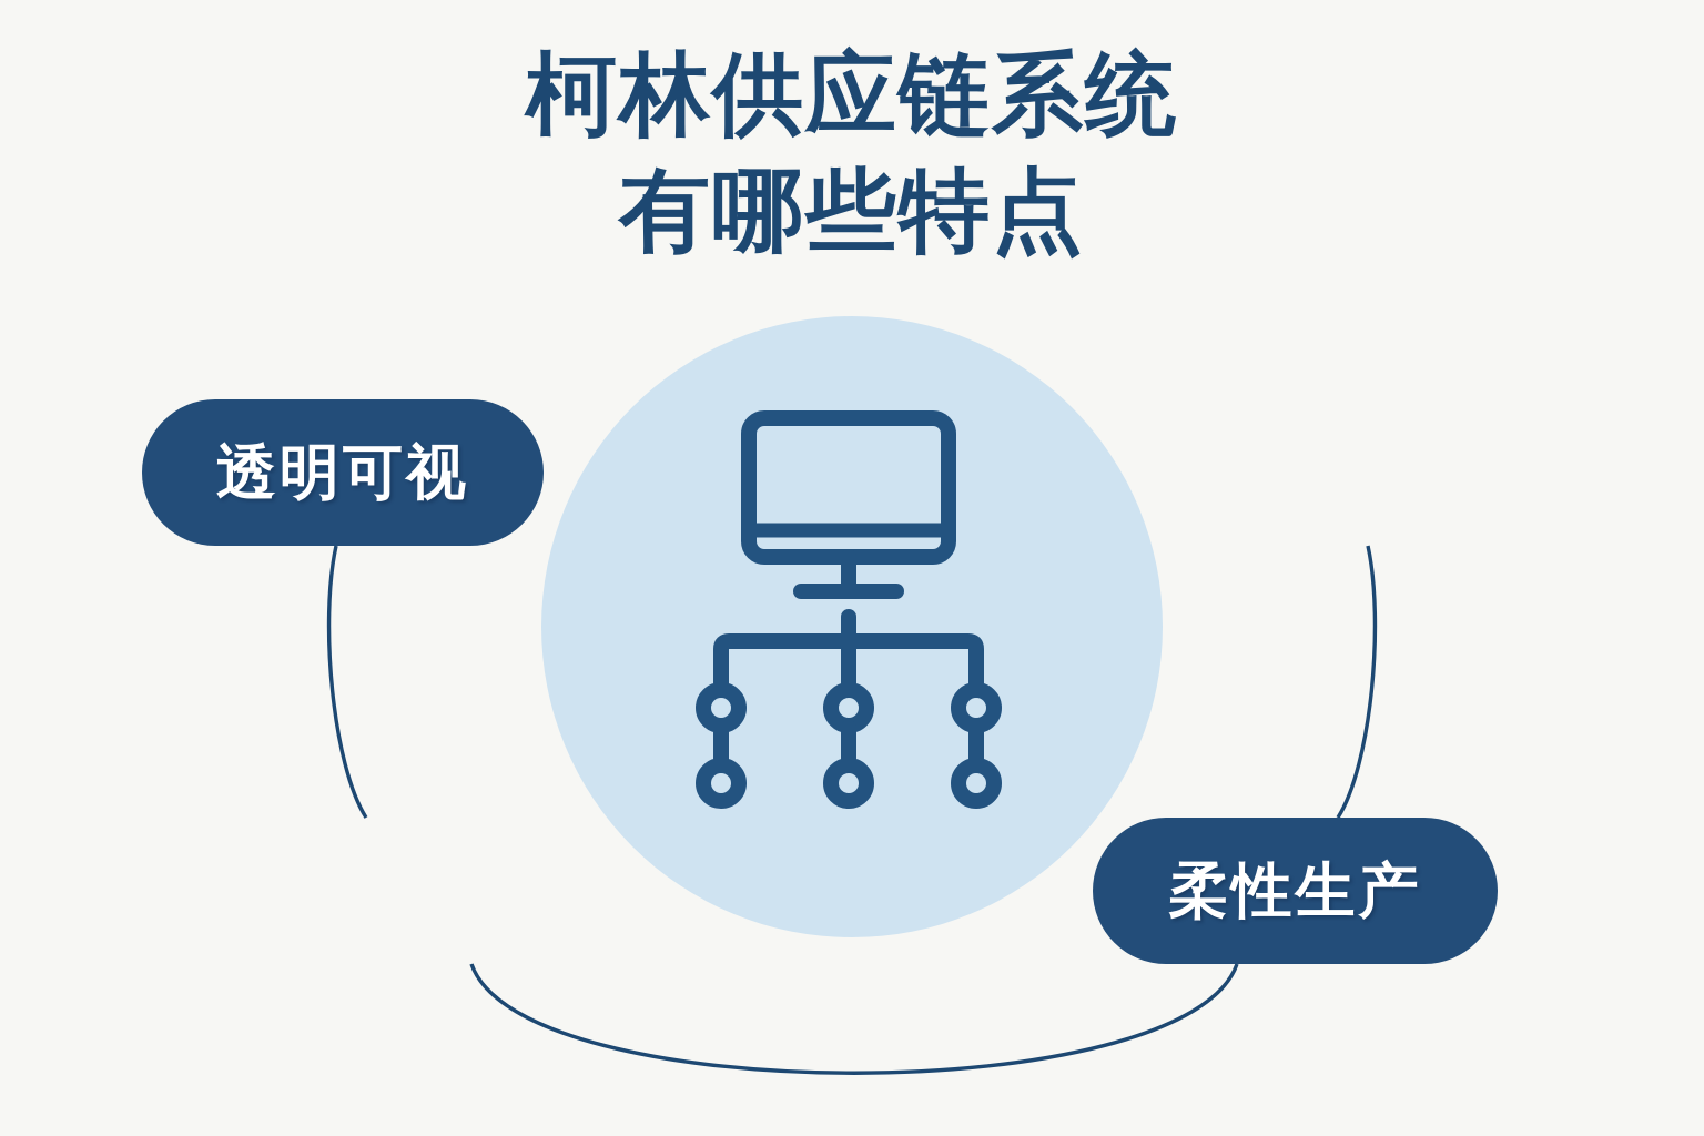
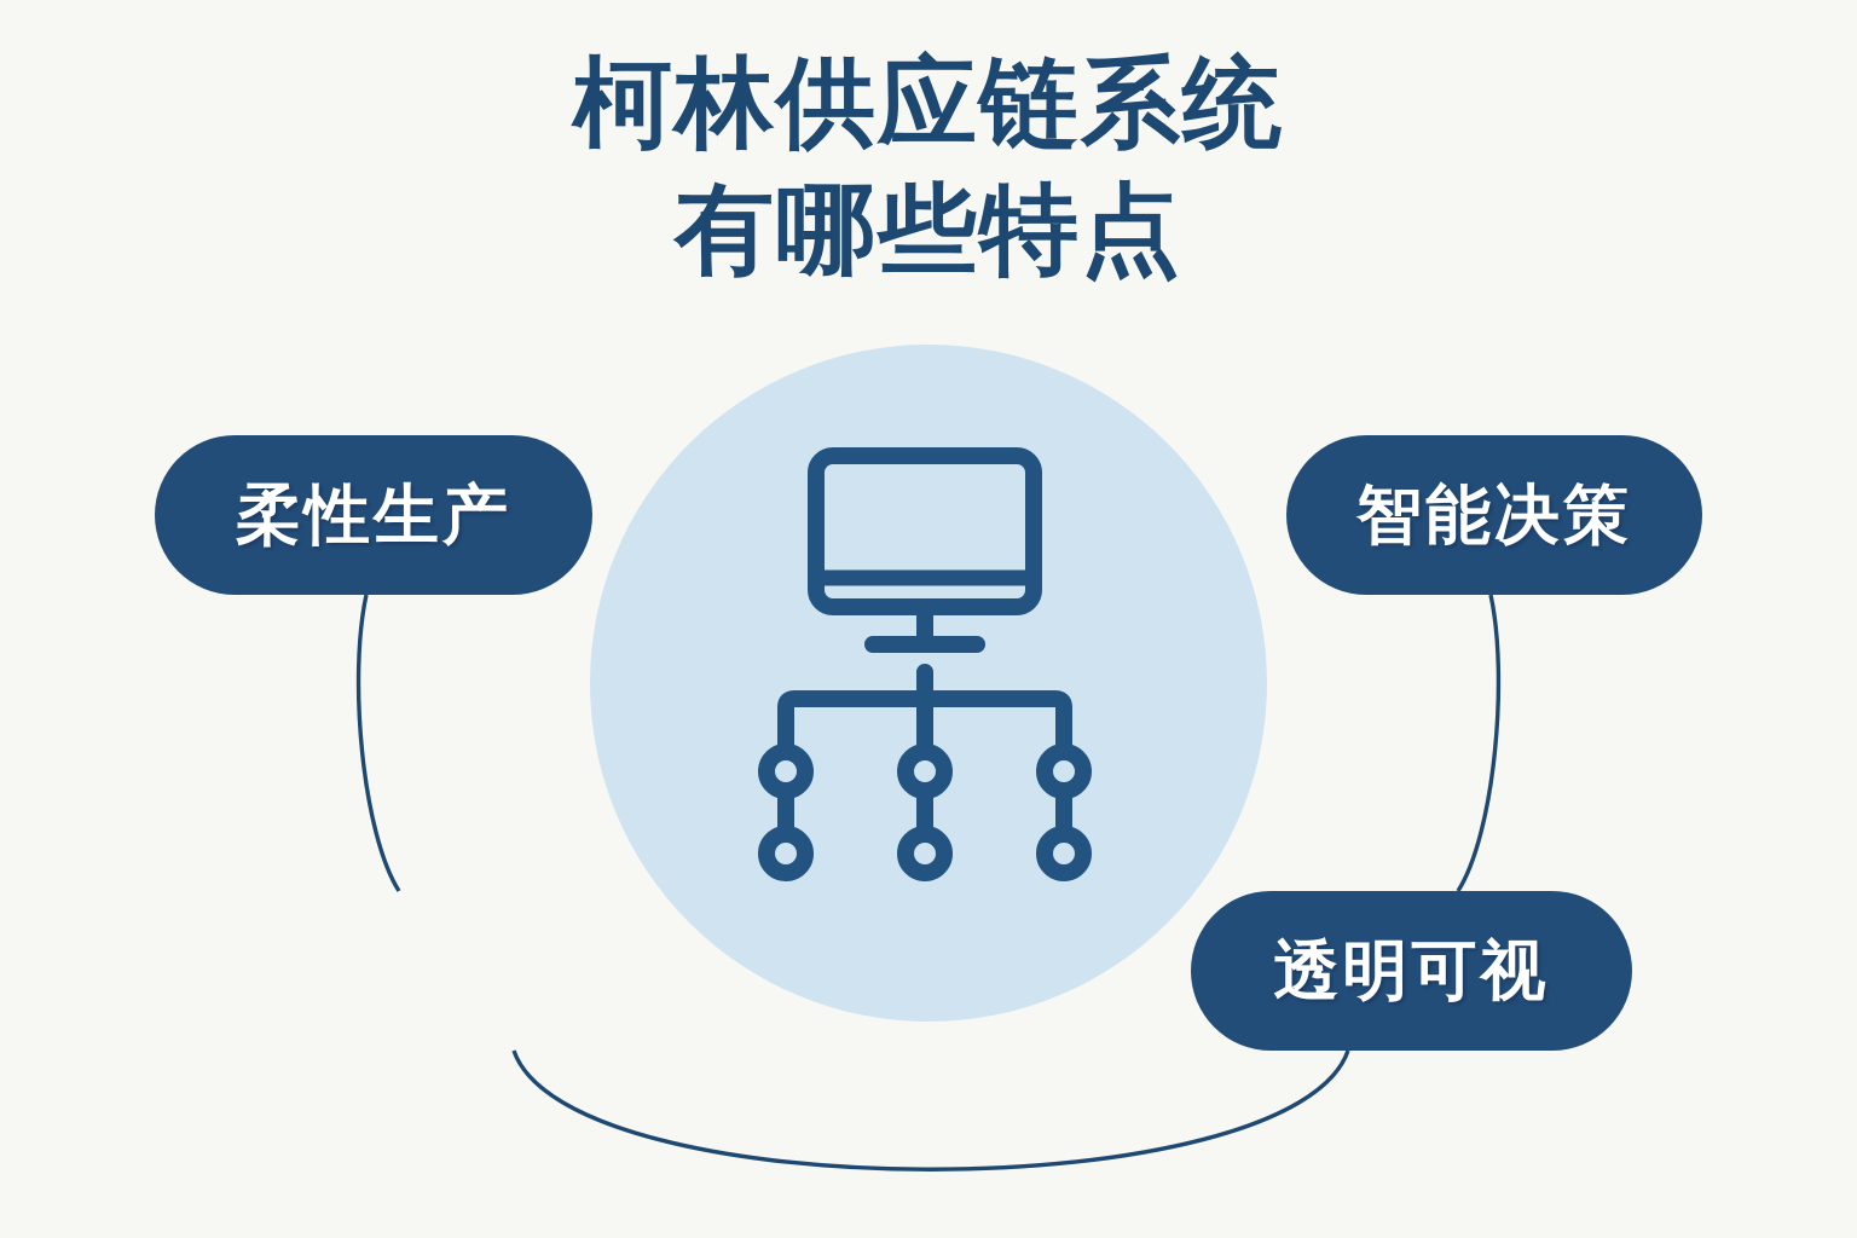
  柯林供应链系统
  有哪些特点
- 透明可视
+ 柔性生产
+ 智能决策
- 柔性生产
+ 透明可视
